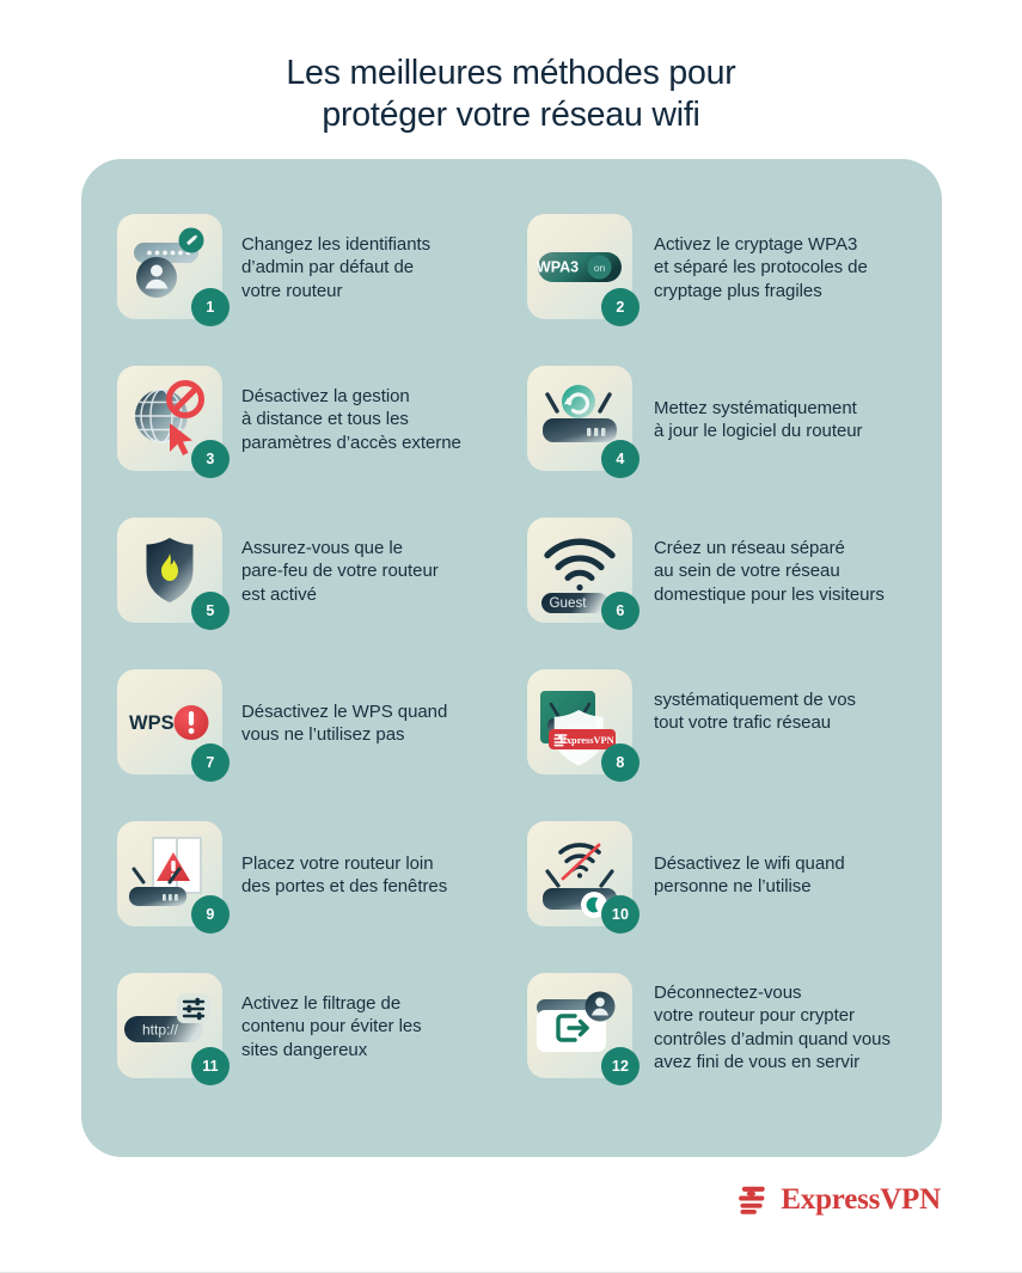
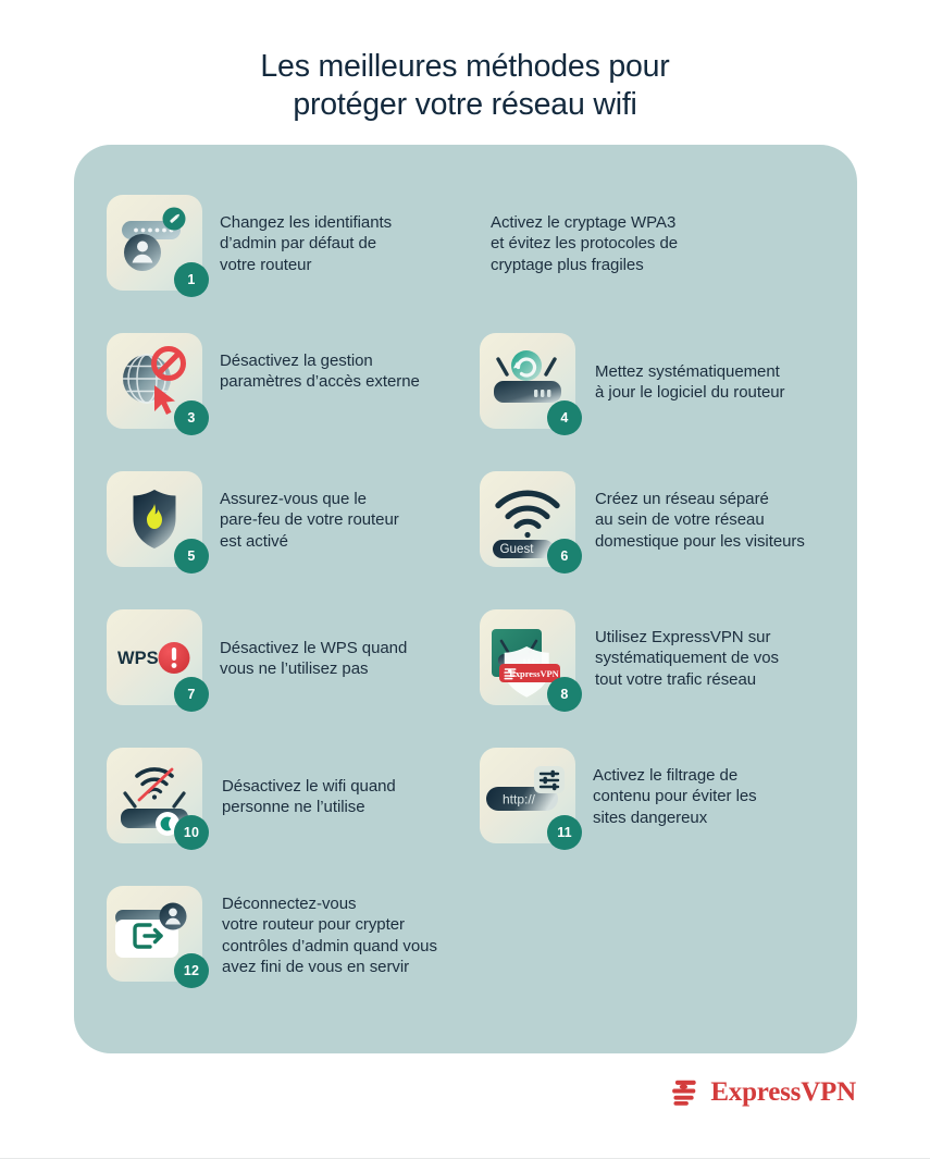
  Les meilleures méthodes pour
  protéger votre réseau wifi
  1
  Changez les identifiants
  d’admin par défaut de
  votre routeur
- WPA3
- on
- 2
  Activez le cryptage WPA3
- et séparé les protocoles de
+ et évitez les protocoles de
  cryptage plus fragiles
  3
  Désactivez la gestion
- à distance et tous les
  paramètres d’accès externe
  4
  Mettez systématiquement
  à jour le logiciel du routeur
  5
  Assurez-vous que le
  pare-feu de votre routeur
  est activé
  Guest
  6
  Créez un réseau séparé
  au sein de votre réseau
  domestique pour les visiteurs
  WPS
  7
  Désactivez le WPS quand
  vous ne l’utilisez pas
  ExpressVPN
  8
+ Utilisez ExpressVPN sur
  systématiquement de vos
  tout votre trafic réseau
- 9
- Placez votre routeur loin
- des portes et des fenêtres
  10
  Désactivez le wifi quand
  personne ne l’utilise
  http://
  11
  Activez le filtrage de
  contenu pour éviter les
  sites dangereux
  12
  Déconnectez-vous
  votre routeur pour crypter
  contrôles d’admin quand vous
  avez fini de vous en servir
  ExpressVPN
